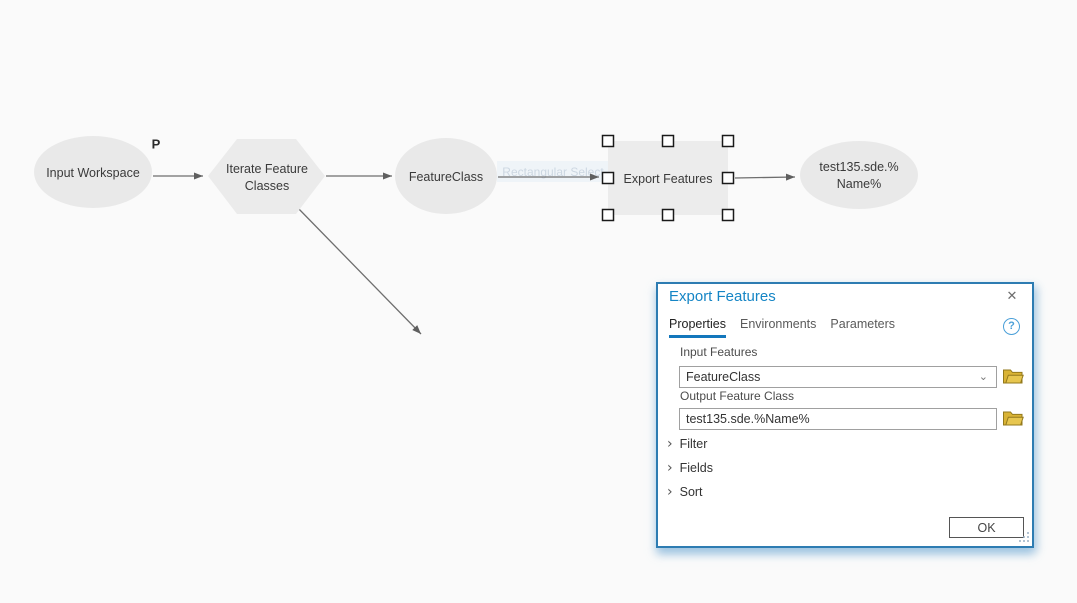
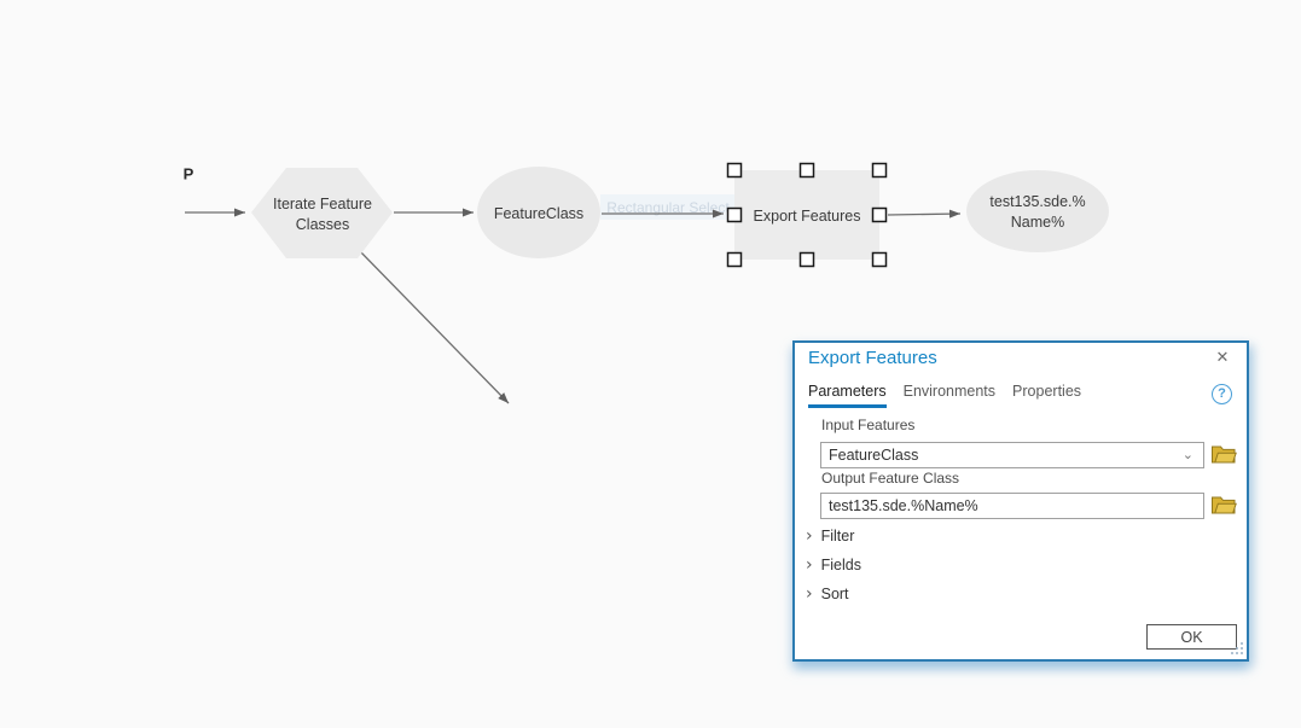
  Rectangular Selec
- Input Workspace
  P
  Iterate Feature
  Classes
  FeatureClass
  Export Features
  test135.sde.%
  Name%
  Export Features
  ✕
- Properties
+ Parameters
  Environments
- Parameters
+ Properties
  ?
  Input Features
  FeatureClass
  ⌄
  Output Feature Class
  test135.sde.%Name%
  ›
  Filter
  ›
  Fields
  ›
  Sort
  OK
